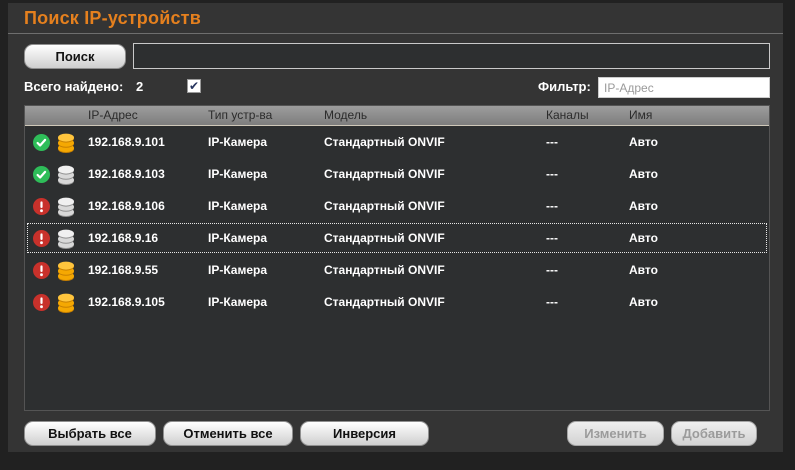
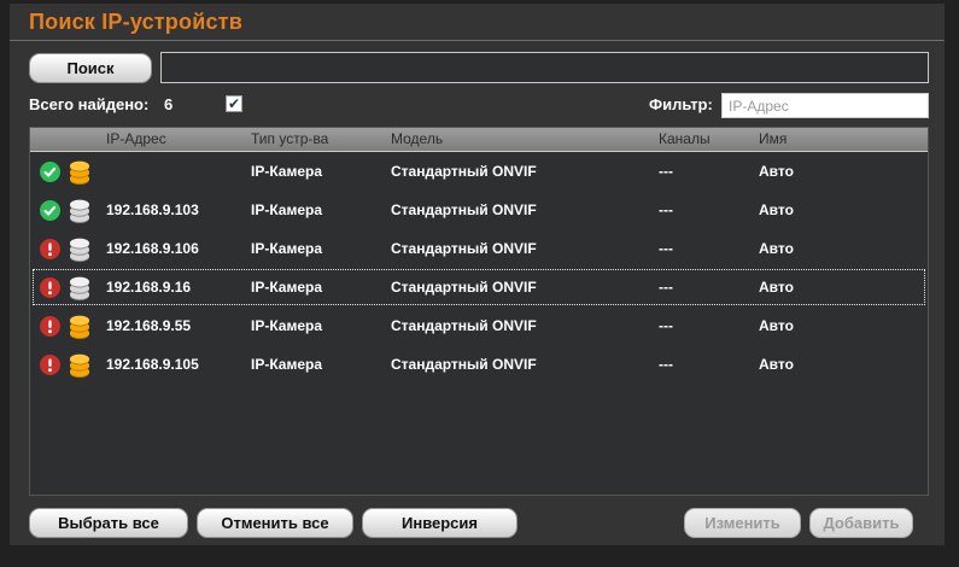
  Поиск IP-устройств
  Поиск
  Всего найдено:
- 2
+ 6
  ✔
  Фильтр:
  IP-Адрес
  IP-Адрес
  Тип устр-ва
  Модель
  Каналы
  Имя
- 192.168.9.101
  IP-Камера
  Стандартный ONVIF
  ---
  Авто
  192.168.9.103
  IP-Камера
  Стандартный ONVIF
  ---
  Авто
  192.168.9.106
  IP-Камера
  Стандартный ONVIF
  ---
  Авто
  192.168.9.16
  IP-Камера
  Стандартный ONVIF
  ---
  Авто
  192.168.9.55
  IP-Камера
  Стандартный ONVIF
  ---
  Авто
  192.168.9.105
  IP-Камера
  Стандартный ONVIF
  ---
  Авто
  Выбрать все
  Отменить все
  Инверсия
  Изменить
  Добавить
